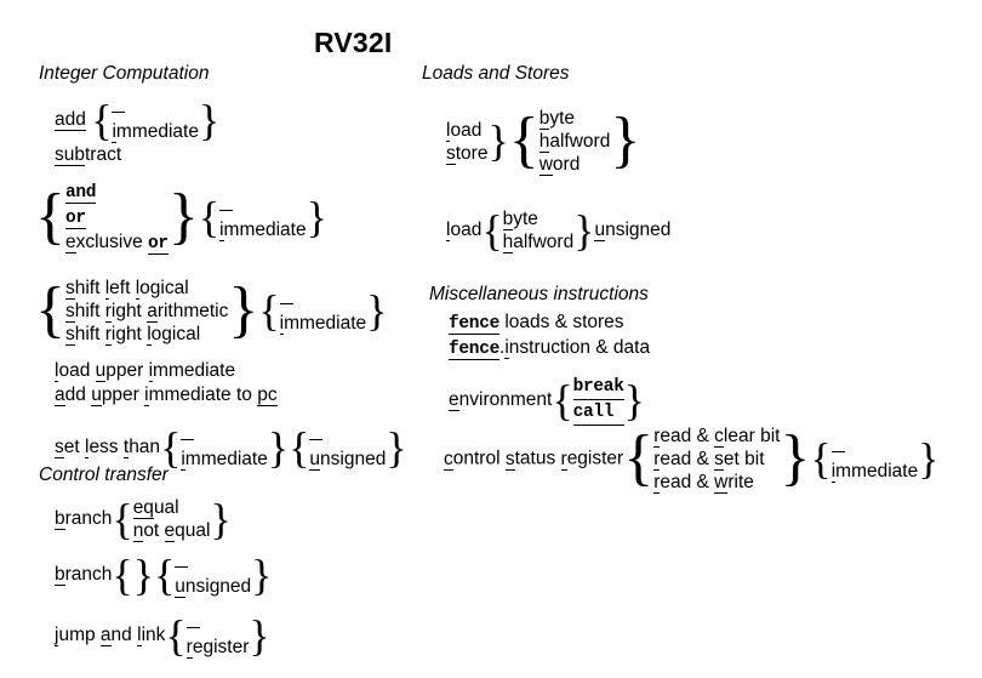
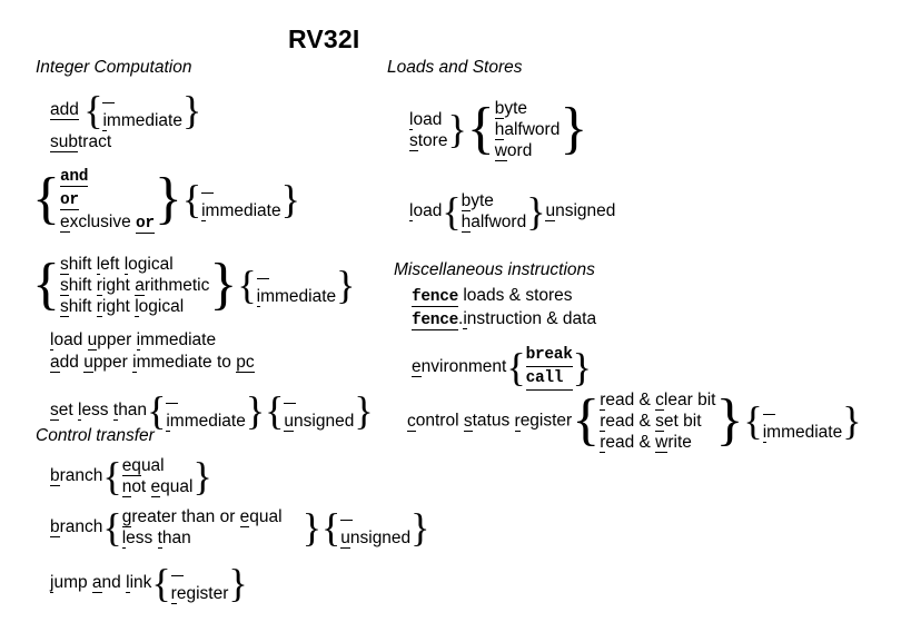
  RV32I
  Integer Computation
  add
  {
  immediate
  }
  subtract
  {
  and
  or
  exclusive or
  }
  {
  immediate
  }
  {
  shift left logical
  shift right arithmetic
  shift right logical
  }
  {
  immediate
  }
  load upper immediate
  add upper immediate to pc
  set less than
  {
  immediate
  }
  {
  unsigned
  }
  Control transfer
  branch
  {
  equal
  not equal
  }
  branch
  {
+ greater than or equal
+ less than
  }
  {
  unsigned
  }
  jump and link
  {
  register
  }
  Loads and Stores
  load
  store
  }
  {
  byte
  halfword
  word
  }
  load
  {
  byte
  halfword
  }
  unsigned
  Miscellaneous instructions
  fence loads & stores
  fence.instruction & data
  environment
  {
  break
  call
  }
  control status register
  {
  read & clear bit
  read & set bit
  read & write
  }
  {
  immediate
  }
